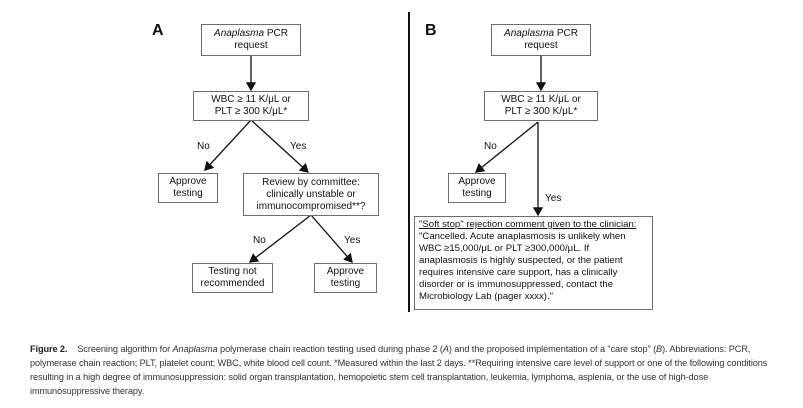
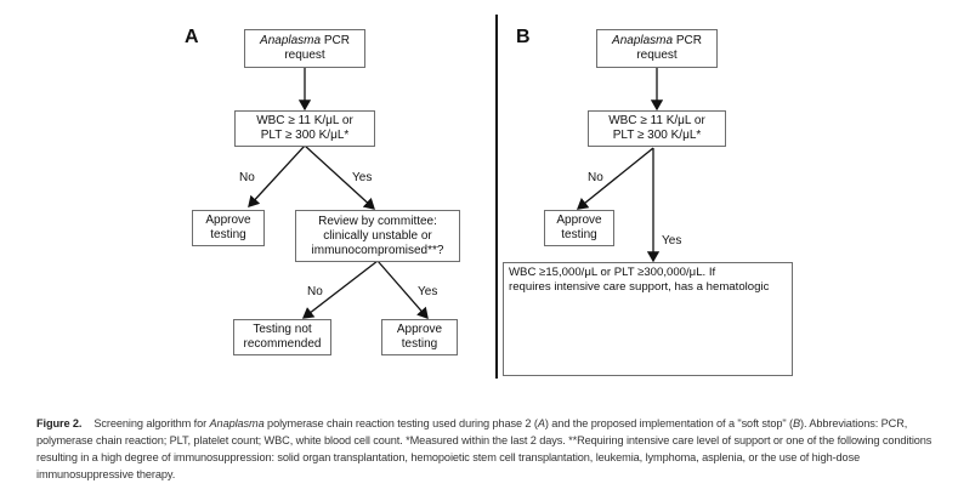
  A
  Anaplasma PCR
  request
  WBC ≥ 11 K/μL or
  PLT ≥ 300 K/μL*
  No
  Yes
  Approve
  testing
  Review by committee:
  clinically unstable or
  immunocompromised**?
  No
  Yes
  Testing not
  recommended
  Approve
  testing
  B
  Anaplasma PCR
  request
  WBC ≥ 11 K/μL or
  PLT ≥ 300 K/μL*
  No
  Yes
  Approve
  testing
- "Soft stop" rejection comment given to the clinician:
- "Cancelled. Acute anaplasmosis is unlikely when
  WBC ≥15,000/μL or PLT ≥300,000/μL. If
- anaplasmosis is highly suspected, or the patient
- requires intensive care support, has a clinically
+ requires intensive care support, has a hematologic
- disorder or is immunosuppressed, contact the
- Microbiology Lab (pager xxxx)."
- Figure 2. Screening algorithm for Anaplasma polymerase chain reaction testing used during phase 2 (A) and the proposed implementation of a "care stop" (B). Abbreviations: PCR, polymerase chain reaction; PLT, platelet count; WBC, white blood cell count. *Measured within the last 2 days. **Requiring intensive care level of support or one of the following conditions resulting in a high degree of immunosuppression: solid organ transplantation, hemopoietic stem cell transplantation, leukemia, lymphoma, asplenia, or the use of high-dose immunosuppressive therapy.
+ Figure 2. Screening algorithm for Anaplasma polymerase chain reaction testing used during phase 2 (A) and the proposed implementation of a "soft stop" (B). Abbreviations: PCR, polymerase chain reaction; PLT, platelet count; WBC, white blood cell count. *Measured within the last 2 days. **Requiring intensive care level of support or one of the following conditions resulting in a high degree of immunosuppression: solid organ transplantation, hemopoietic stem cell transplantation, leukemia, lymphoma, asplenia, or the use of high-dose immunosuppressive therapy.
